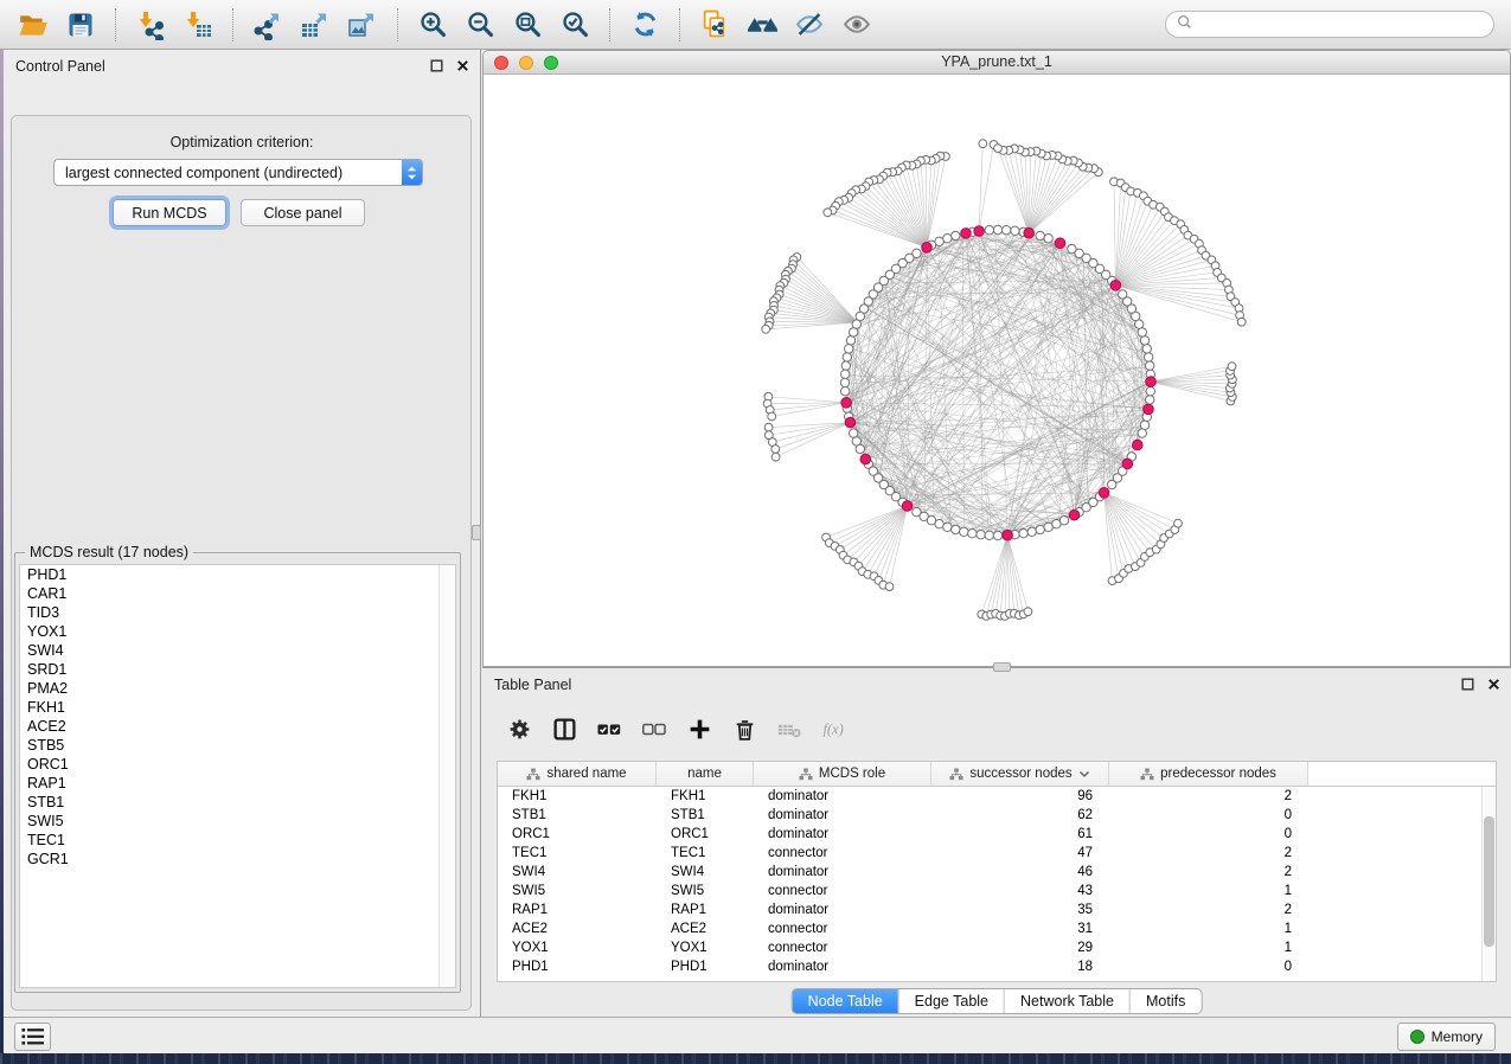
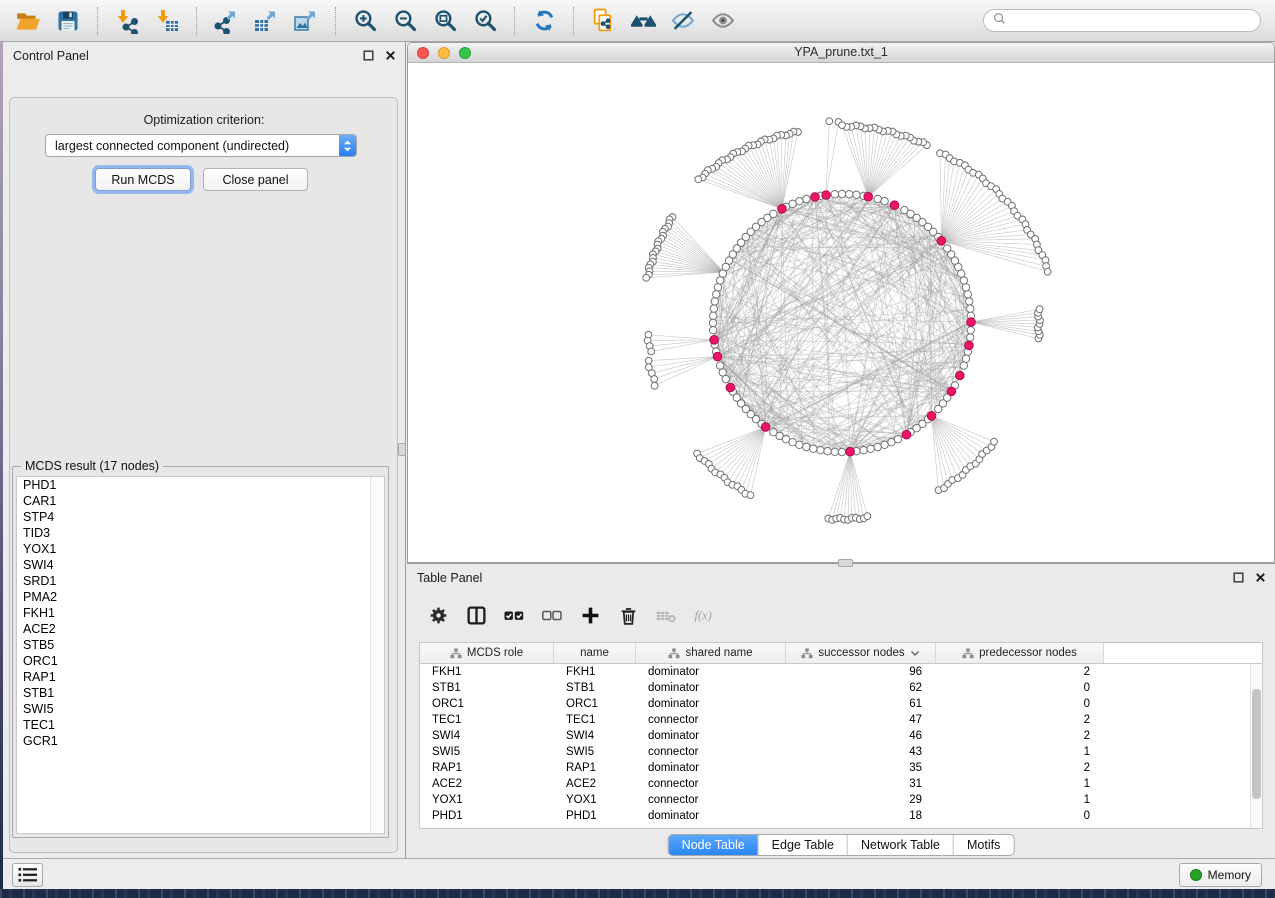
  Control Panel
  Optimization criterion:
  largest connected component (undirected)
  Run MCDS
  Close panel
  MCDS result (17 nodes)
  PHD1
  CAR1
+ STP4
  TID3
  YOX1
  SWI4
  SRD1
  PMA2
  FKH1
  ACE2
  STB5
  ORC1
  RAP1
  STB1
  SWI5
  TEC1
  GCR1
  YPA_prune.txt_1
  Table Panel
  f(x)
- shared name
+ MCDS role
  name
- MCDS role
+ shared name
  successor nodes
  predecessor nodes
  FKH1
  FKH1
  dominator
  96
  2
  STB1
  STB1
  dominator
  62
  0
  ORC1
  ORC1
  dominator
  61
  0
  TEC1
  TEC1
  connector
  47
  2
  SWI4
  SWI4
  dominator
  46
  2
  SWI5
  SWI5
  connector
  43
  1
  RAP1
  RAP1
  dominator
  35
  2
  ACE2
  ACE2
  connector
  31
  1
  YOX1
  YOX1
  connector
  29
  1
  PHD1
  PHD1
  dominator
  18
  0
  Node Table
  Edge Table
  Network Table
  Motifs
  Memory
